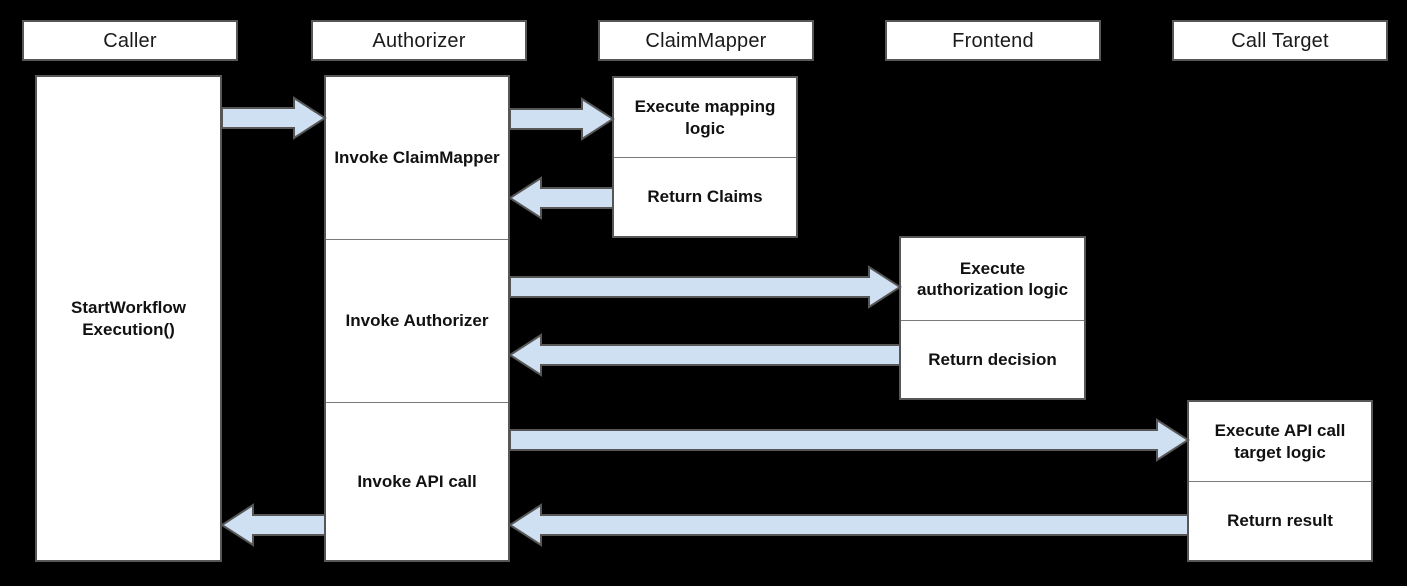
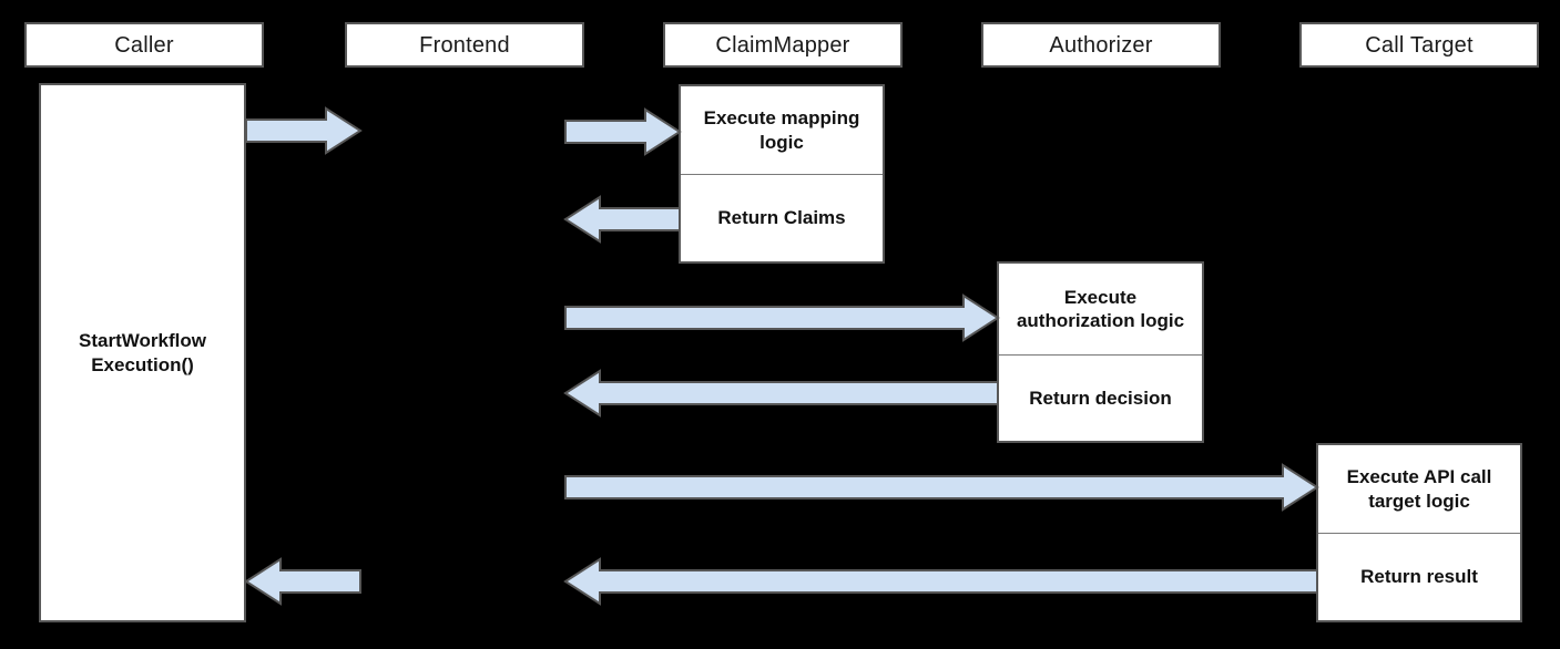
  Caller
- Authorizer
+ Frontend
  ClaimMapper
- Frontend
+ Authorizer
  Call Target
  StartWorkflow Execution()
- Invoke ClaimMapper
- Invoke Authorizer
- Invoke API call
  Execute mapping logic
  Return Claims
  Execute authorization logic
  Return decision
  Execute API call target logic
  Return result
